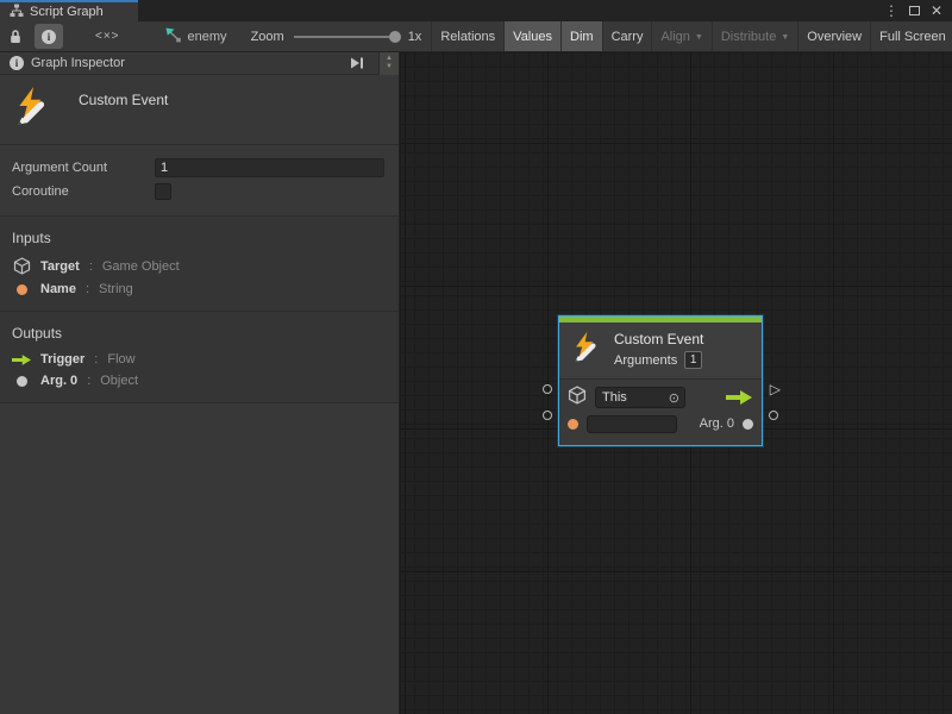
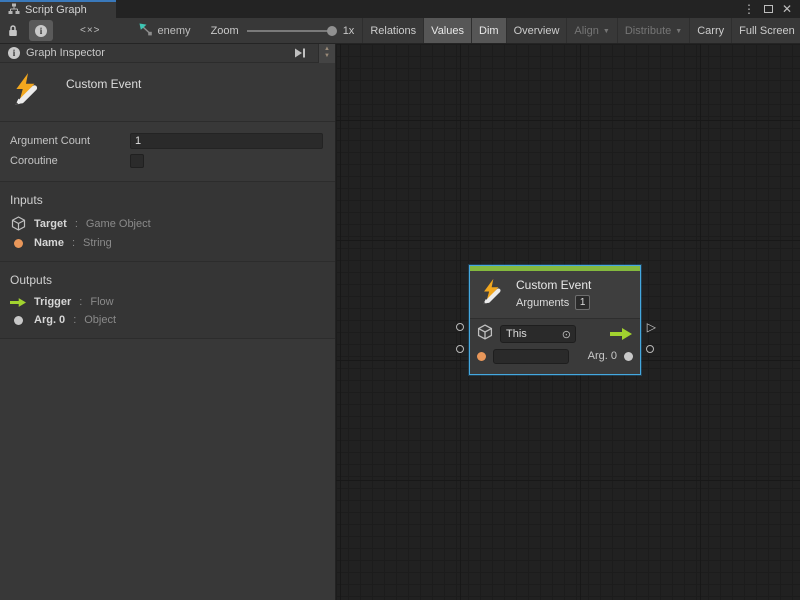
  Script Graph
  ⋮
  ✕
  i
  <×>
  enemy
  Zoom
  1x
  Relations
  Values
  Dim
- Carry
+ Overview
  Align
  Distribute
- Overview
+ Carry
  Full Screen
  i
  Graph Inspector
  Custom Event
  Argument Count
  1
  Coroutine
  Inputs
  Target
  :
  Game Object
  Name
  :
  String
  Outputs
  Trigger
  :
  Flow
  Arg. 0
  :
  Object
  Custom Event
  Arguments
  1
  This
  ⊙
  Arg. 0
  ▷
